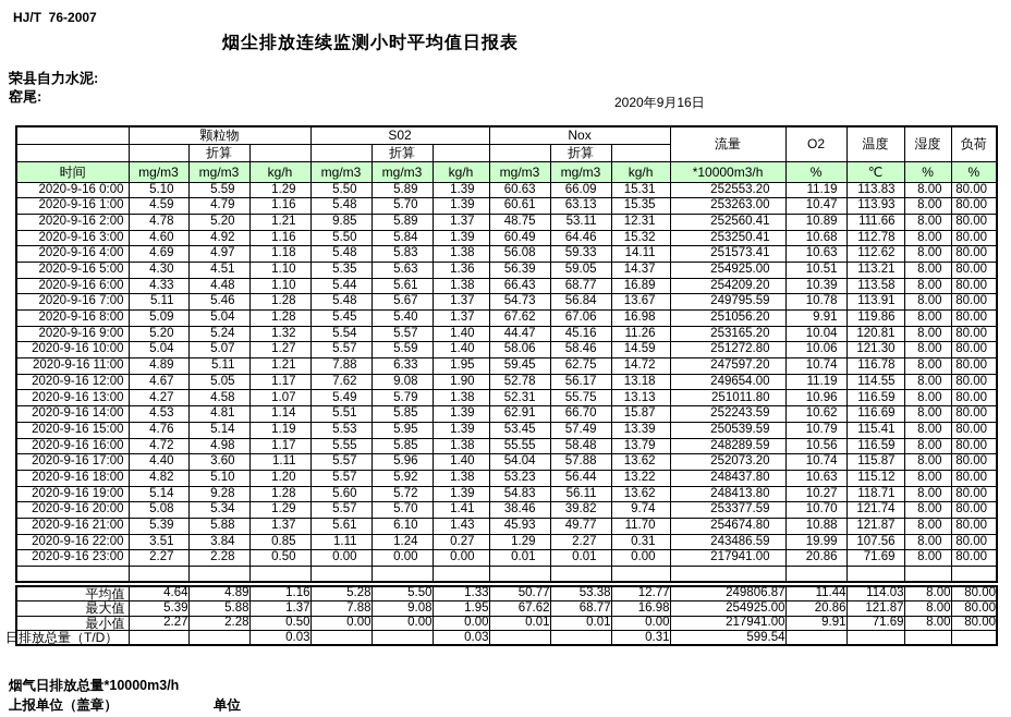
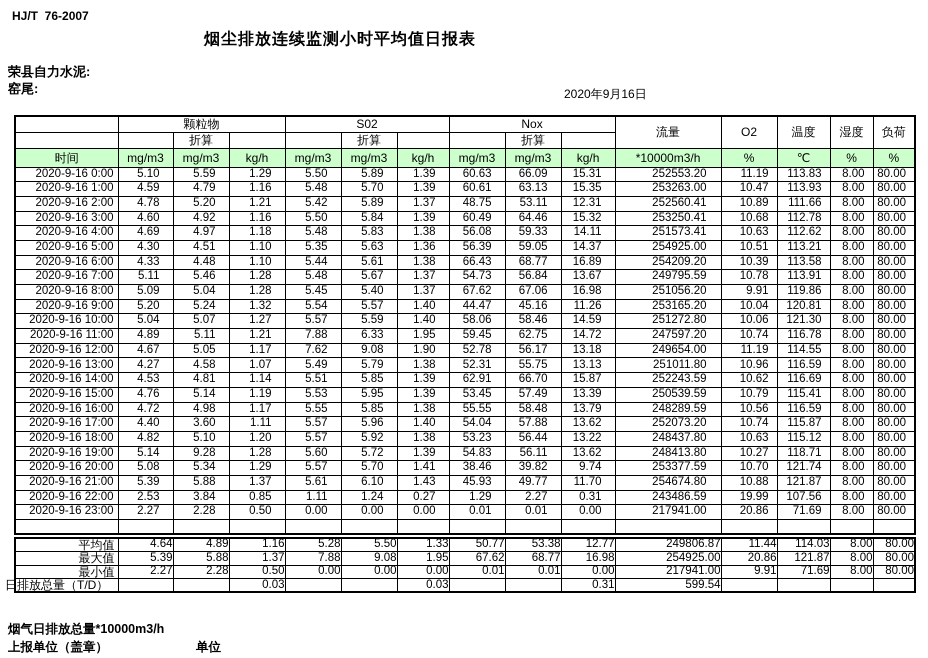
  HJ/T 76-2007
  烟尘排放连续监测小时平均值日报表
  荣县自力水泥:
  窑尾:
  2020年9月16日
  	颗粒物	S02	Nox	流量	O2	温度	湿度	负荷
  		折算			折算			折算
  时间	mg/m3	mg/m3	kg/h	mg/m3	mg/m3	kg/h	mg/m3	mg/m3	kg/h	*10000m3/h	%	℃	%	%
  2020-9-16 0:00	5.10	5.59	1.29	5.50	5.89	1.39	60.63	66.09	15.31	252553.20	11.19	113.83	8.00	80.00
  2020-9-16 1:00	4.59	4.79	1.16	5.48	5.70	1.39	60.61	63.13	15.35	253263.00	10.47	113.93	8.00	80.00
- 2020-9-16 2:00	4.78	5.20	1.21	9.85	5.89	1.37	48.75	53.11	12.31	252560.41	10.89	111.66	8.00	80.00
+ 2020-9-16 2:00	4.78	5.20	1.21	5.42	5.89	1.37	48.75	53.11	12.31	252560.41	10.89	111.66	8.00	80.00
  2020-9-16 3:00	4.60	4.92	1.16	5.50	5.84	1.39	60.49	64.46	15.32	253250.41	10.68	112.78	8.00	80.00
  2020-9-16 4:00	4.69	4.97	1.18	5.48	5.83	1.38	56.08	59.33	14.11	251573.41	10.63	112.62	8.00	80.00
  2020-9-16 5:00	4.30	4.51	1.10	5.35	5.63	1.36	56.39	59.05	14.37	254925.00	10.51	113.21	8.00	80.00
  2020-9-16 6:00	4.33	4.48	1.10	5.44	5.61	1.38	66.43	68.77	16.89	254209.20	10.39	113.58	8.00	80.00
  2020-9-16 7:00	5.11	5.46	1.28	5.48	5.67	1.37	54.73	56.84	13.67	249795.59	10.78	113.91	8.00	80.00
  2020-9-16 8:00	5.09	5.04	1.28	5.45	5.40	1.37	67.62	67.06	16.98	251056.20	9.91	119.86	8.00	80.00
  2020-9-16 9:00	5.20	5.24	1.32	5.54	5.57	1.40	44.47	45.16	11.26	253165.20	10.04	120.81	8.00	80.00
  2020-9-16 10:00	5.04	5.07	1.27	5.57	5.59	1.40	58.06	58.46	14.59	251272.80	10.06	121.30	8.00	80.00
  2020-9-16 11:00	4.89	5.11	1.21	7.88	6.33	1.95	59.45	62.75	14.72	247597.20	10.74	116.78	8.00	80.00
  2020-9-16 12:00	4.67	5.05	1.17	7.62	9.08	1.90	52.78	56.17	13.18	249654.00	11.19	114.55	8.00	80.00
  2020-9-16 13:00	4.27	4.58	1.07	5.49	5.79	1.38	52.31	55.75	13.13	251011.80	10.96	116.59	8.00	80.00
  2020-9-16 14:00	4.53	4.81	1.14	5.51	5.85	1.39	62.91	66.70	15.87	252243.59	10.62	116.69	8.00	80.00
  2020-9-16 15:00	4.76	5.14	1.19	5.53	5.95	1.39	53.45	57.49	13.39	250539.59	10.79	115.41	8.00	80.00
  2020-9-16 16:00	4.72	4.98	1.17	5.55	5.85	1.38	55.55	58.48	13.79	248289.59	10.56	116.59	8.00	80.00
  2020-9-16 17:00	4.40	3.60	1.11	5.57	5.96	1.40	54.04	57.88	13.62	252073.20	10.74	115.87	8.00	80.00
  2020-9-16 18:00	4.82	5.10	1.20	5.57	5.92	1.38	53.23	56.44	13.22	248437.80	10.63	115.12	8.00	80.00
  2020-9-16 19:00	5.14	9.28	1.28	5.60	5.72	1.39	54.83	56.11	13.62	248413.80	10.27	118.71	8.00	80.00
  2020-9-16 20:00	5.08	5.34	1.29	5.57	5.70	1.41	38.46	39.82	9.74	253377.59	10.70	121.74	8.00	80.00
  2020-9-16 21:00	5.39	5.88	1.37	5.61	6.10	1.43	45.93	49.77	11.70	254674.80	10.88	121.87	8.00	80.00
- 2020-9-16 22:00	3.51	3.84	0.85	1.11	1.24	0.27	1.29	2.27	0.31	243486.59	19.99	107.56	8.00	80.00
+ 2020-9-16 22:00	2.53	3.84	0.85	1.11	1.24	0.27	1.29	2.27	0.31	243486.59	19.99	107.56	8.00	80.00
  2020-9-16 23:00	2.27	2.28	0.50	0.00	0.00	0.00	0.01	0.01	0.00	217941.00	20.86	71.69	8.00	80.00
  平均值	4.64	4.89	1.16	5.28	5.50	1.33	50.77	53.38	12.77	249806.87	11.44	114.03	8.00	80.00
  最大值	5.39	5.88	1.37	7.88	9.08	1.95	67.62	68.77	16.98	254925.00	20.86	121.87	8.00	80.00
  最小值	2.27	2.28	0.50	0.00	0.00	0.00	0.01	0.01	0.00	217941.00	9.91	71.69	8.00	80.00
  日排放总量（T/D）			0.03			0.03			0.31	599.54
  烟气日排放总量*10000m3/h
  上报单位（盖章）
  单位
